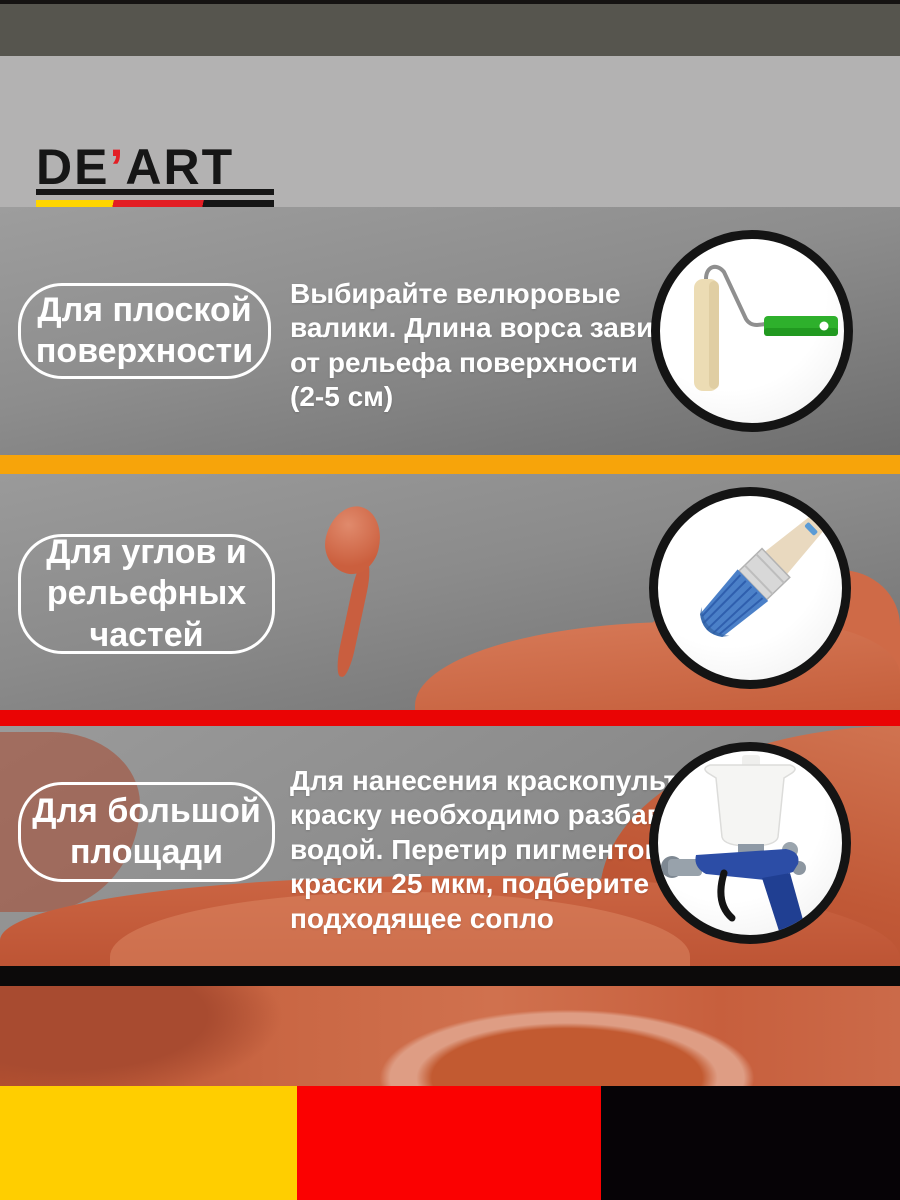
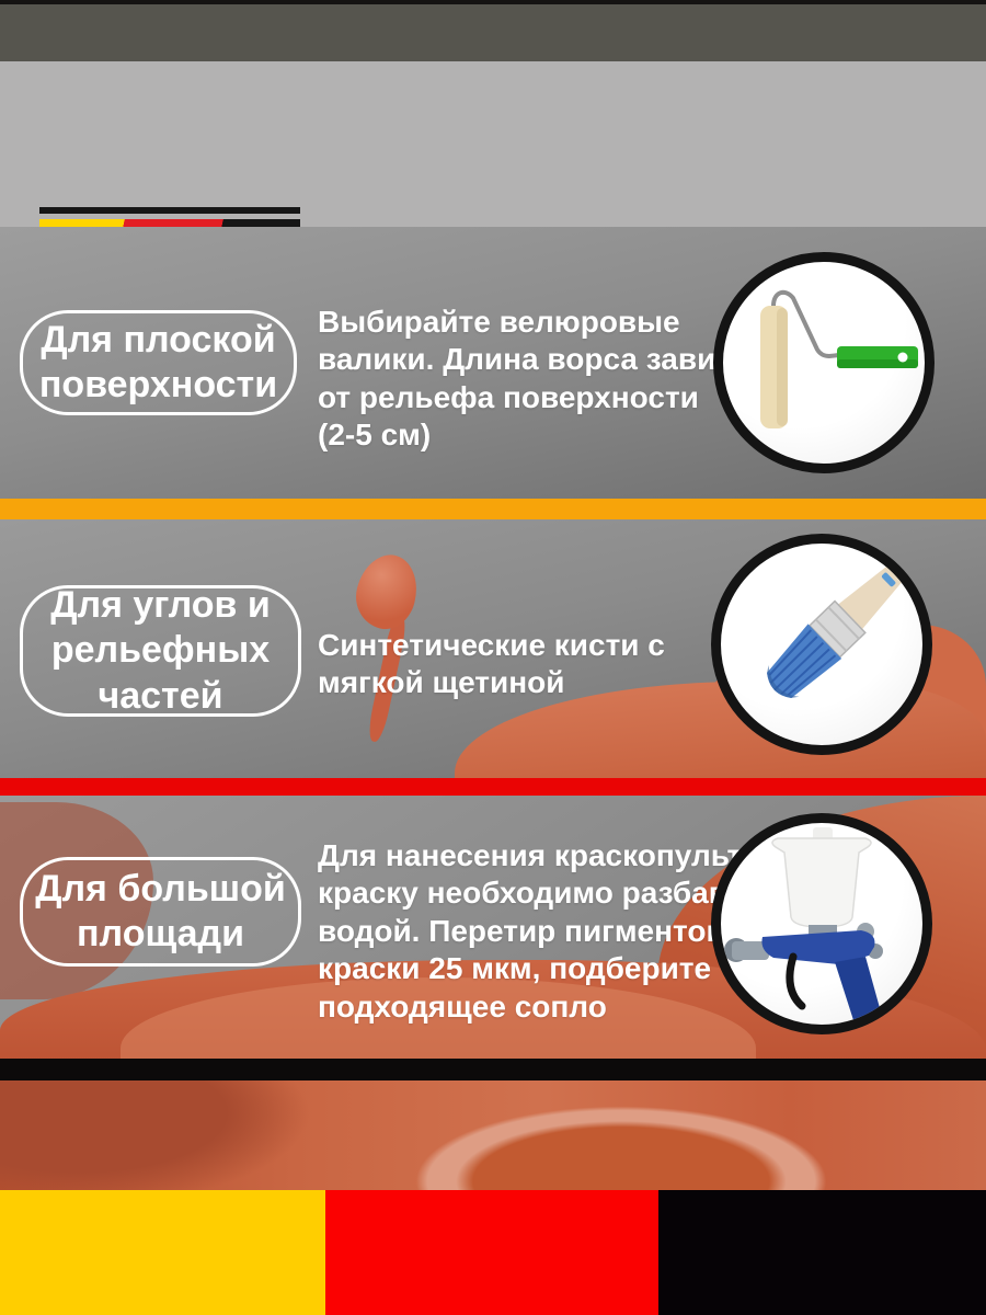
- DE’ART
  Для плоской
  поверхности
  Выбирайте велюровые
  валики. Длина ворса зави
  от рельефа поверхности
  (2-5 см)
  Для углов и
  рельефных
  частей
+ Синтетические кисти с
+ мягкой щетиной
  Для большой
  площади
  Для нанесения краскопуль
  краску необходимо разба
  водой. Перетир пигменто
  краски 25 мкм, подберите
  подходящее сопло
